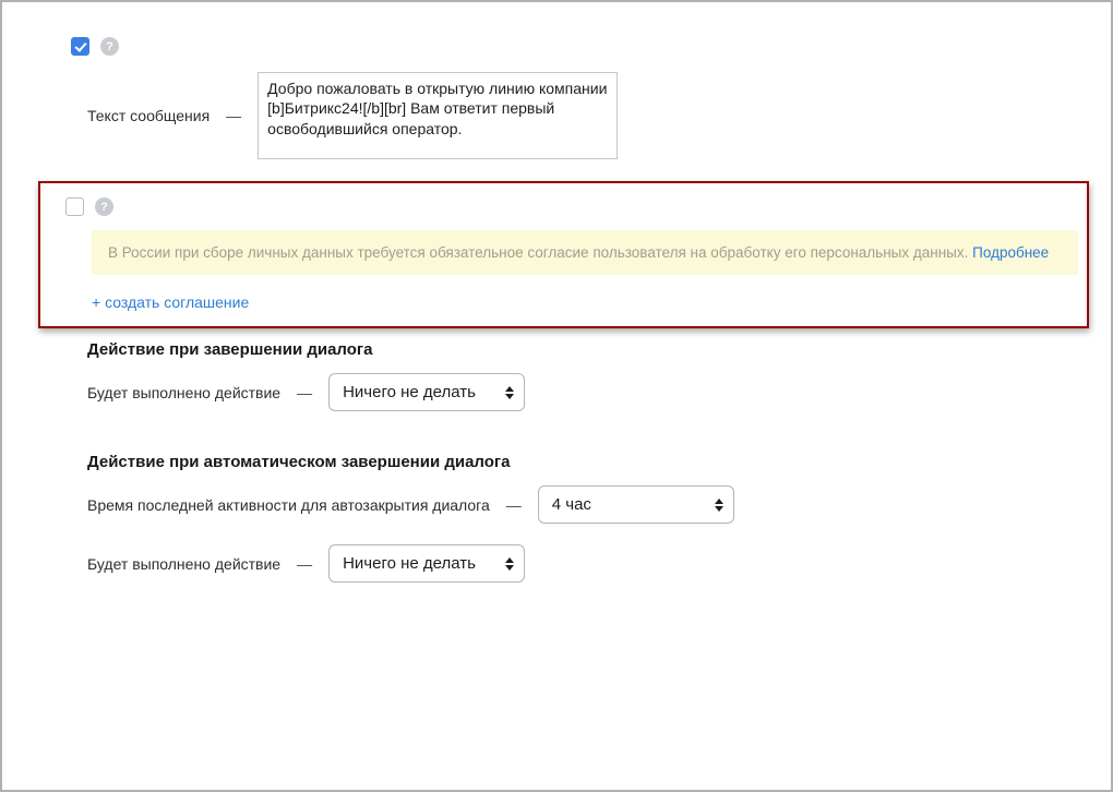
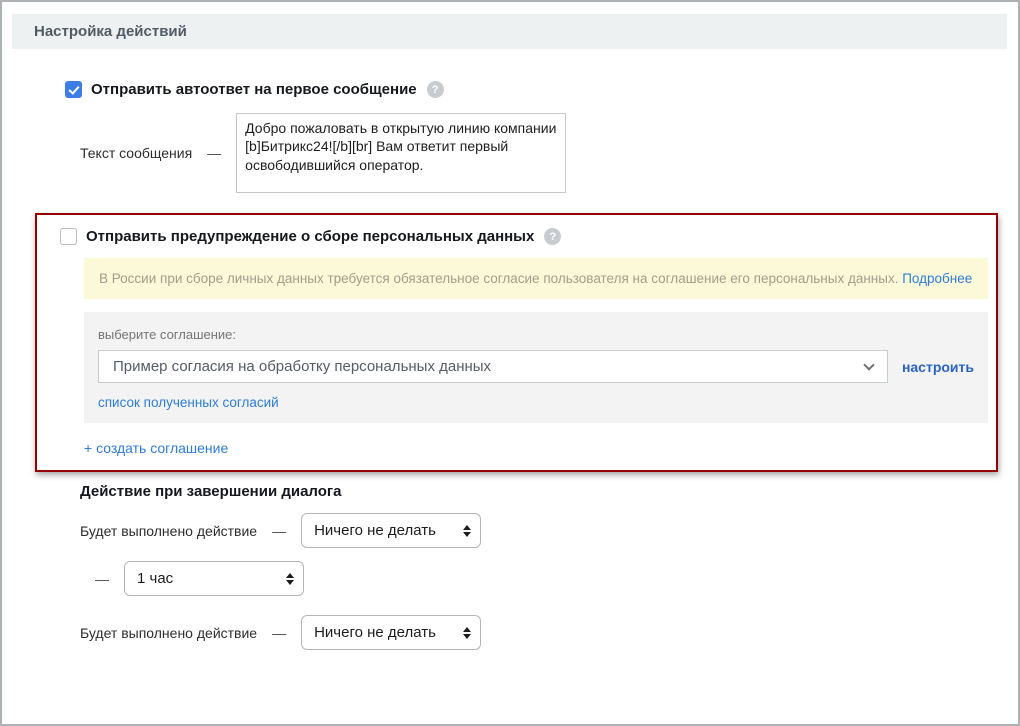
+ Настройка действий
+ Отправить автоответ на первое сообщение
  ?
  Текст сообщения
  —
+ Отправить предупреждение о сборе персональных данных
  ?
- В России при сборе личных данных требуется обязательное согласие пользователя на обработку его персональных данных. Подробнее
+ В России при сборе личных данных требуется обязательное согласие пользователя на соглашение его персональных данных. Подробнее
+ выберите соглашение:
+ Пример согласия на обработку персональных данных
+ настроить
+ список полученных согласий
  + создать соглашение
  Действие при завершении диалога
  Будет выполнено действие
  —
  Ничего не делать
- Действие при автоматическом завершении диалога
- Время последней активности для автозакрытия диалога
  —
- 4 час
+ 1 час
  Будет выполнено действие
  —
  Ничего не делать
